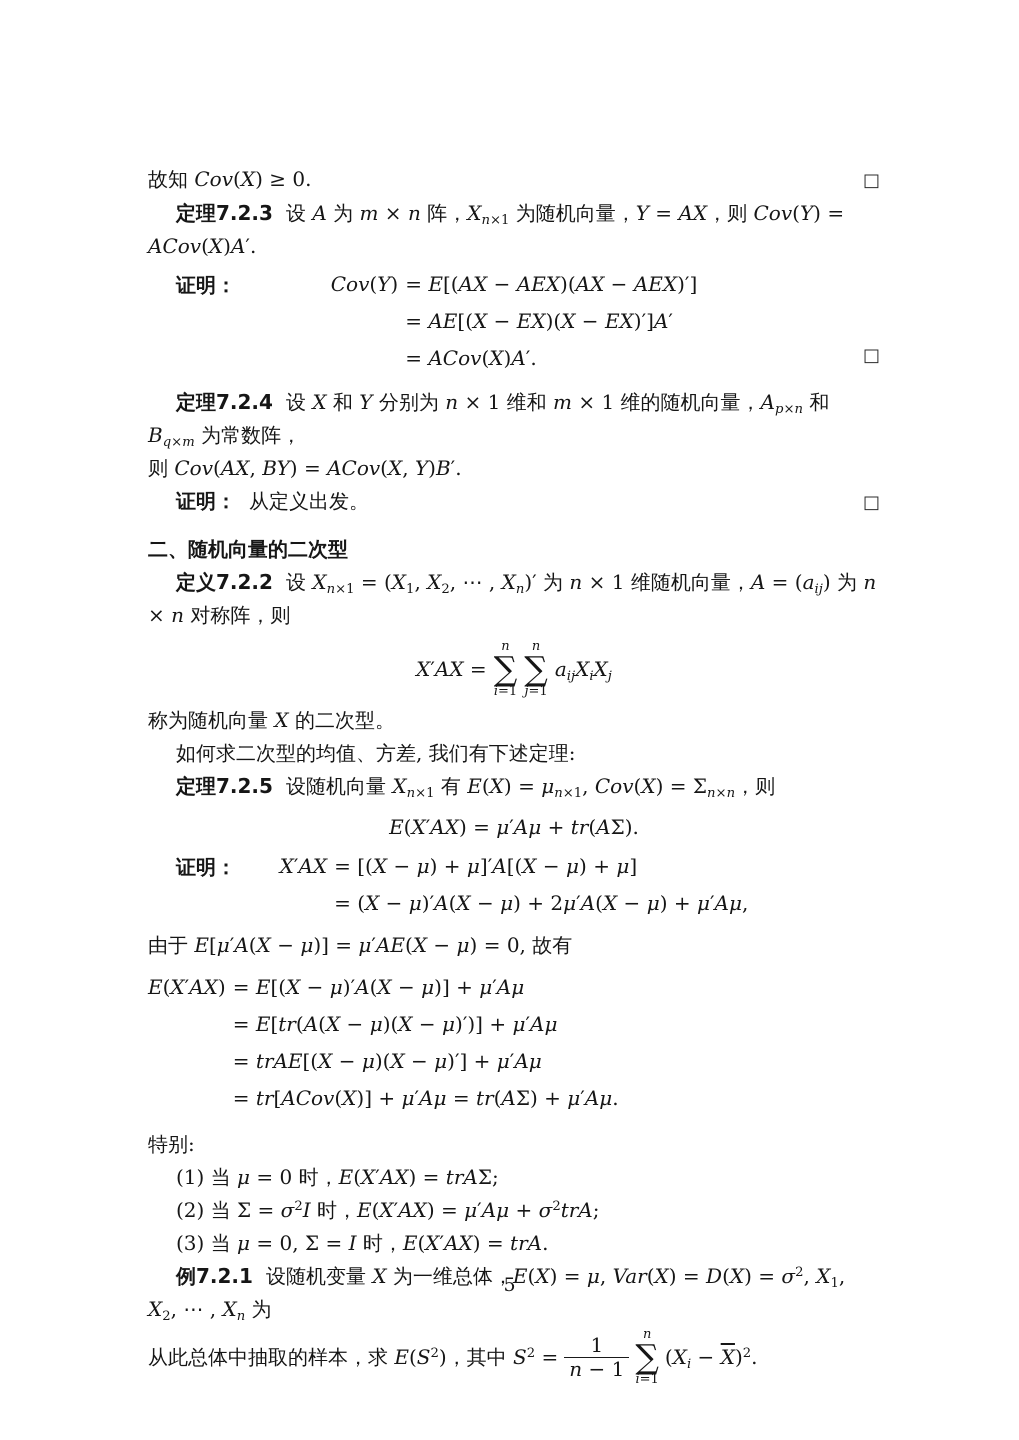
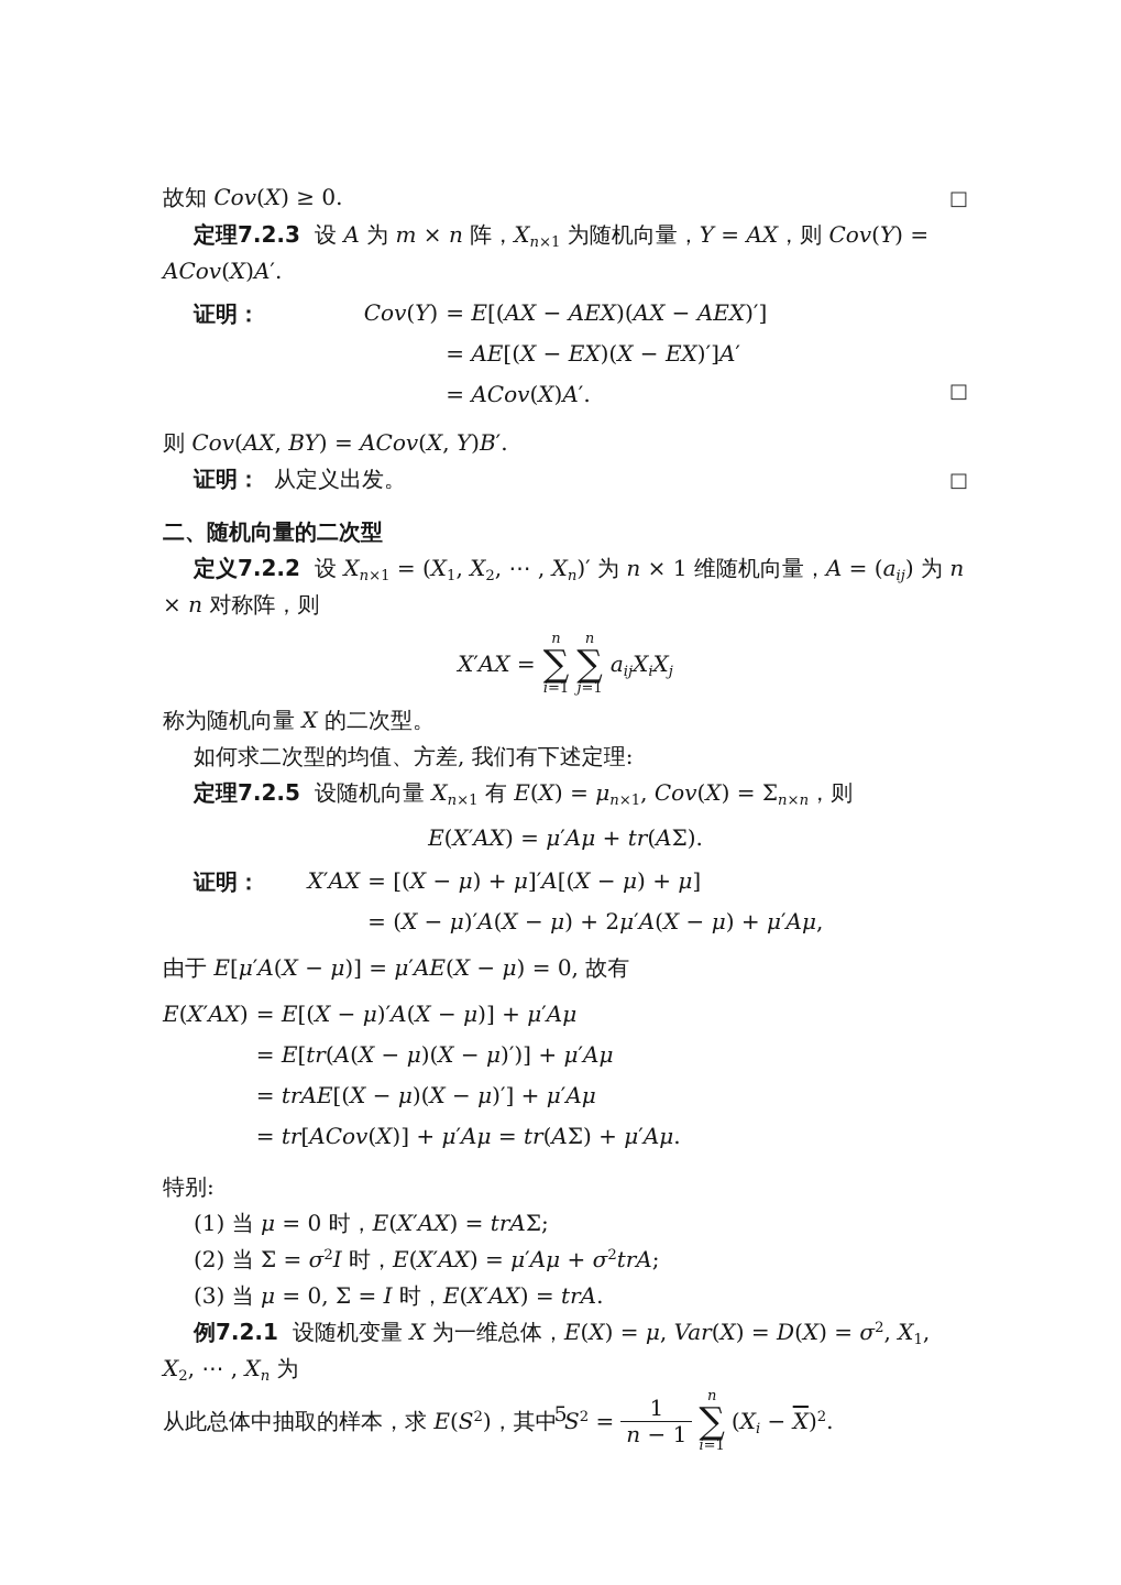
  故知 Cov(X) ≥ 0.
  □
  定理7.2.3 设 A 为 m × n 阵，Xn×1 为随机向量，Y = AX，则 Cov(Y) = ACov(X)A′.
  证明：
  Cov(Y)
  = E[(AX − AEX)(AX − AEX)′]
  = AE[(X − EX)(X − EX)′]A′
  = ACov(X)A′.
  □
- 定理7.2.4 设 X 和 Y 分别为 n × 1 维和 m × 1 维的随机向量，Ap×n 和 Bq×m 为常数阵，
  则 Cov(AX, BY) = ACov(X, Y)B′.
  证明： 从定义出发。
  □
  二、随机向量的二次型
  定义7.2.2 设 Xn×1 = (X1, X2, ⋯ , Xn)′ 为 n × 1 维随机向量，A = (aij) 为 n × n 对称阵，则
  X′AX =
  n
  ∑
  i=1
  n
  ∑
  j=1
  aijXiXj
  称为随机向量 X 的二次型。
  如何求二次型的均值、方差, 我们有下述定理:
  定理7.2.5 设随机向量 Xn×1 有 E(X) = μn×1, Cov(X) = Σn×n，则
  E(X′AX) = μ′Aμ + tr(AΣ).
  证明：
  X′AX
  = [(X − μ) + μ]′A[(X − μ) + μ]
  = (X − μ)′A(X − μ) + 2μ′A(X − μ) + μ′Aμ,
  由于 E[μ′A(X − μ)] = μ′AE(X − μ) = 0, 故有
  E(X′AX)
  = E[(X − μ)′A(X − μ)] + μ′Aμ
  = E[tr(A(X − μ)(X − μ)′)] + μ′Aμ
  = trAE[(X − μ)(X − μ)′] + μ′Aμ
  = tr[ACov(X)] + μ′Aμ = tr(AΣ) + μ′Aμ.
  特别:
  (1) 当 μ = 0 时，E(X′AX) = trAΣ;
  (2) 当 Σ = σ2I 时，E(X′AX) = μ′Aμ + σ2trA;
  (3) 当 μ = 0, Σ = I 时，E(X′AX) = trA.
  例7.2.1 设随机变量 X 为一维总体，E(X) = μ, Var(X) = D(X) = σ2, X1, X2, ⋯ , Xn 为
  从此总体中抽取的样本，求 E(S2)，其中 S2 =
  1
  n − 1
  n
  ∑
  i=1
  (Xi − X)2.
  5
